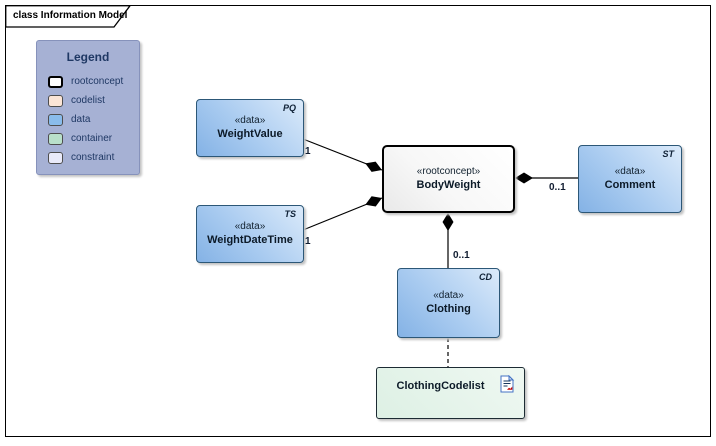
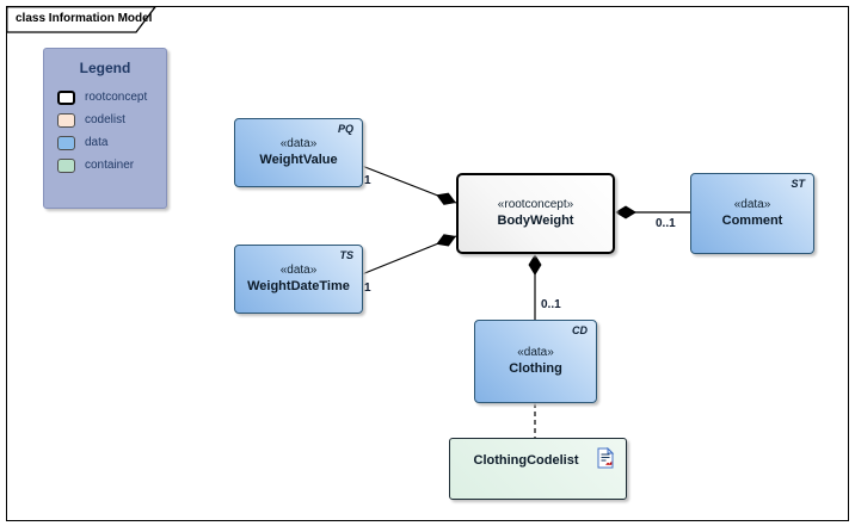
  class Information Model
  Legend
  rootconcept
  codelist
  data
  container
- constraint
  PQ
  «data»
  WeightValue
  TS
  «data»
  WeightDateTime
  «rootconcept»
  BodyWeight
  ST
  «data»
  Comment
  CD
  «data»
  Clothing
  ClothingCodelist
  1
  1
  0..1
  0..1
